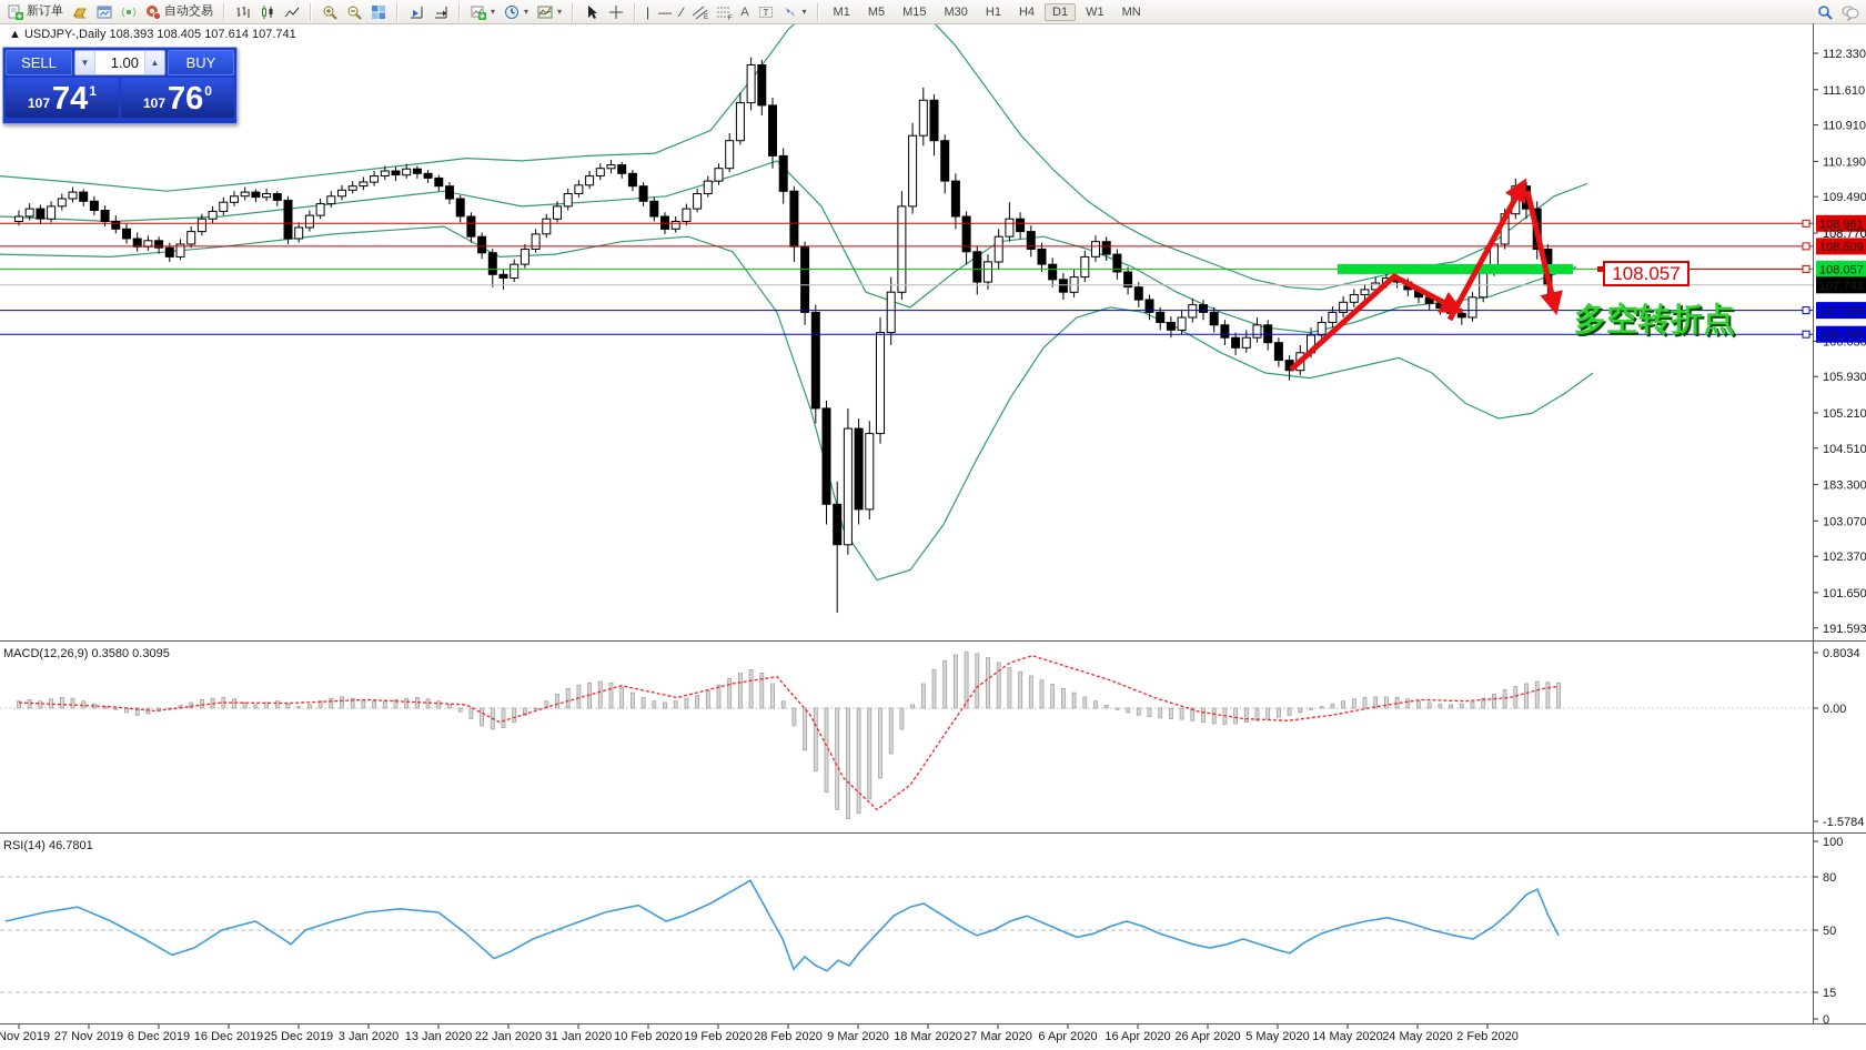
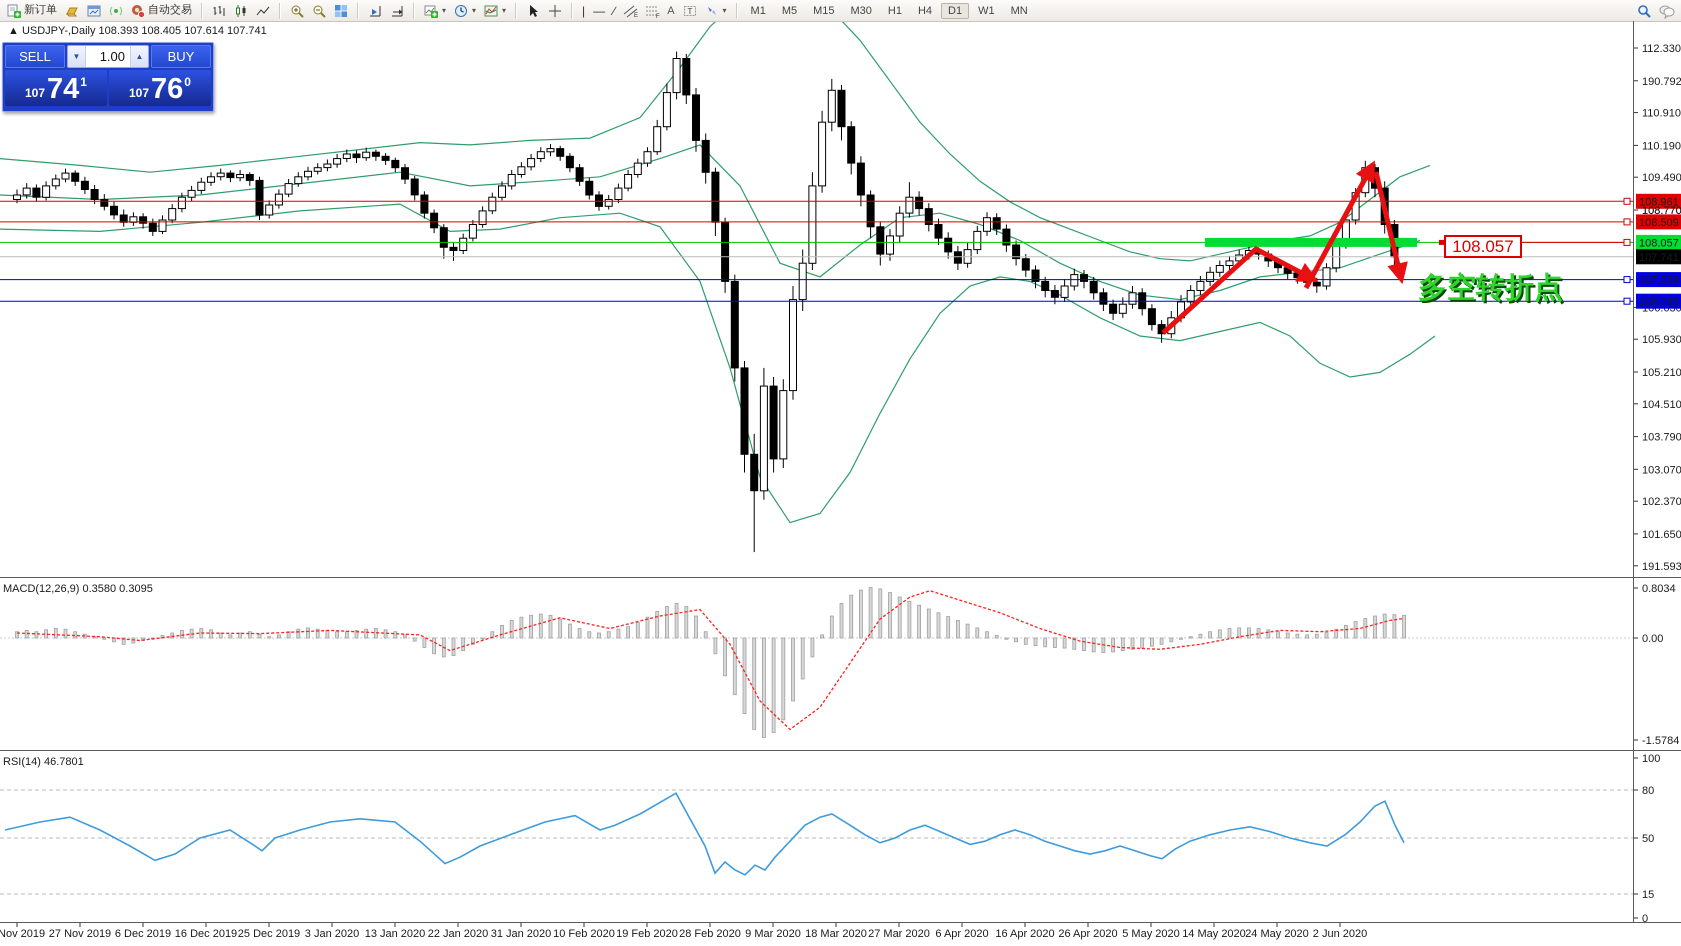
  新订单
  自动交易
  ▾
  ▾
  ▾
  |
  —
  ∕
  A
  T
  ▾
  M1
  M5
  M15
  M30
  H1
  H4
  D1
  W1
  MN
  108.057
  多空转折点
  112.330
- 111.610
+ 190.792
  110.910
  110.190
  109.490
  108.770
  105.930
  105.210
  104.510
- 183.300
+ 103.790
  103.070
  102.370
  101.650
  191.593
  108.961
  108.509
  108.057
  107.741
  107.239
  106.765
  0.8034
  0.00
  -1.5784
  100
  80
  50
  15
  0
  Nov 2019
  27 Nov 2019
  6 Dec 2019
  16 Dec 2019
  25 Dec 2019
  3 Jan 2020
  13 Jan 2020
  22 Jan 2020
  31 Jan 2020
  10 Feb 2020
  19 Feb 2020
  28 Feb 2020
  9 Mar 2020
  18 Mar 2020
  27 Mar 2020
  6 Apr 2020
  16 Apr 2020
  26 Apr 2020
  5 May 2020
  14 May 2020
  24 May 2020
- 2 Feb 2020
+ 2 Jun 2020
  ▲ USDJPY-,Daily 108.393 108.405 107.614 107.741
  MACD(12,26,9) 0.3580 0.3095
  RSI(14) 46.7801
  SELL
  ▼
  1.00
  ▲
  BUY
  107
  74
  1
  107
  76
  0
